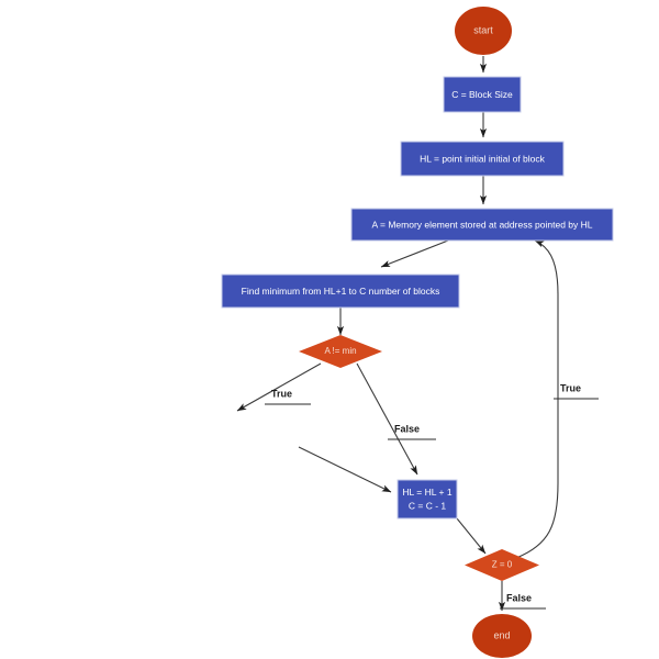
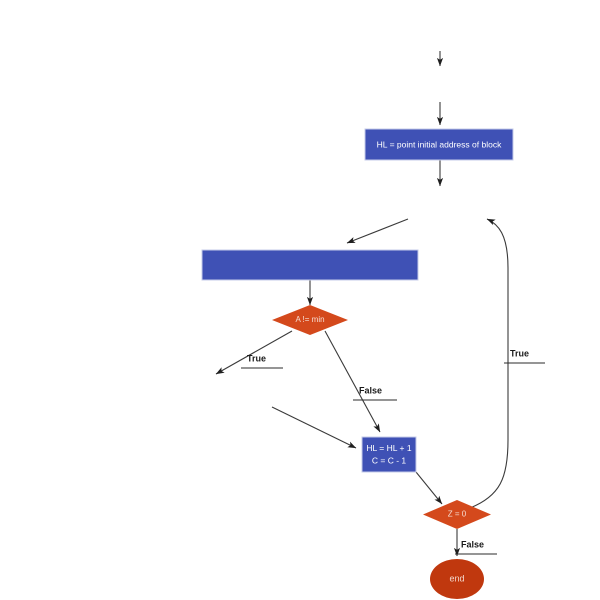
  True
  False
  True
  False
- start
- C = Block Size
- HL = point initial initial of block
+ HL = point initial address of block
- A = Memory element stored at address pointed by HL
- Find minimum from HL+1 to C number of blocks
  A != min
  HL = HL + 1
  C = C - 1
  Z = 0
  end
